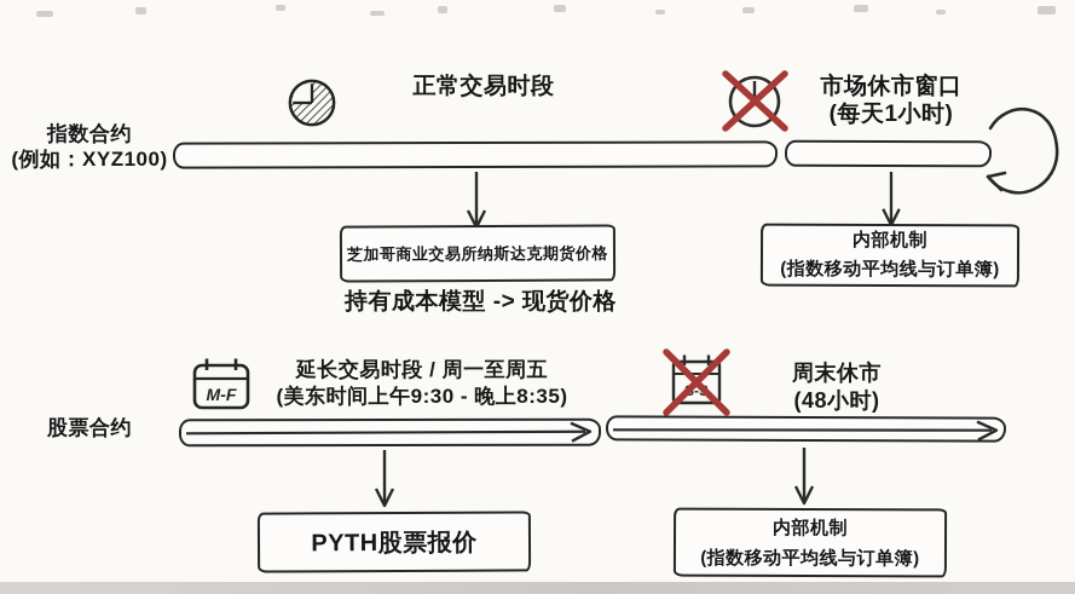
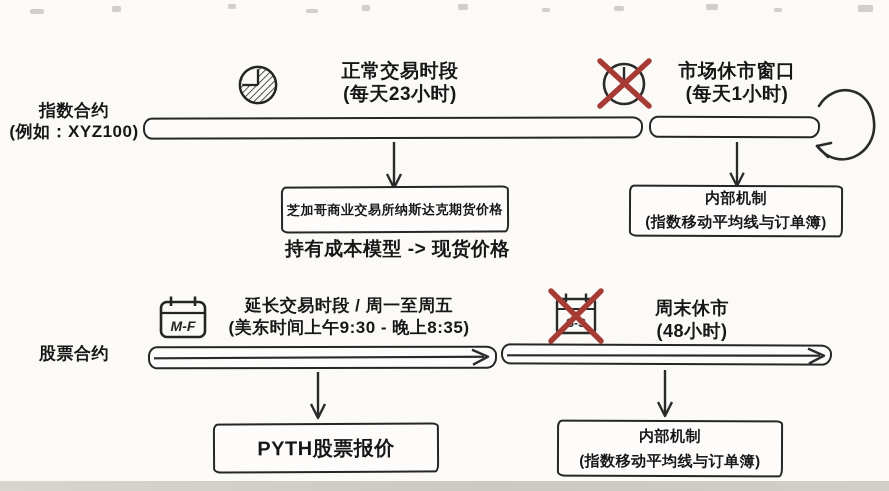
  指数合约
  (例如：XYZ100)
  正常交易时段
+ (每天23小时)
  市场休市窗口
  (每天1小时)
  芝加哥商业交易所纳斯达克期货价格
  持有成本模型 -> 现货价格
  内部机制
  (指数移动平均线与订单簿)
  股票合约
  M-F
  延长交易时段 / 周一至周五
  (美东时间上午9:30 - 晚上8:35)
  周末休市
  (48小时)
  PYTH股票报价
  内部机制
  (指数移动平均线与订单簿)
